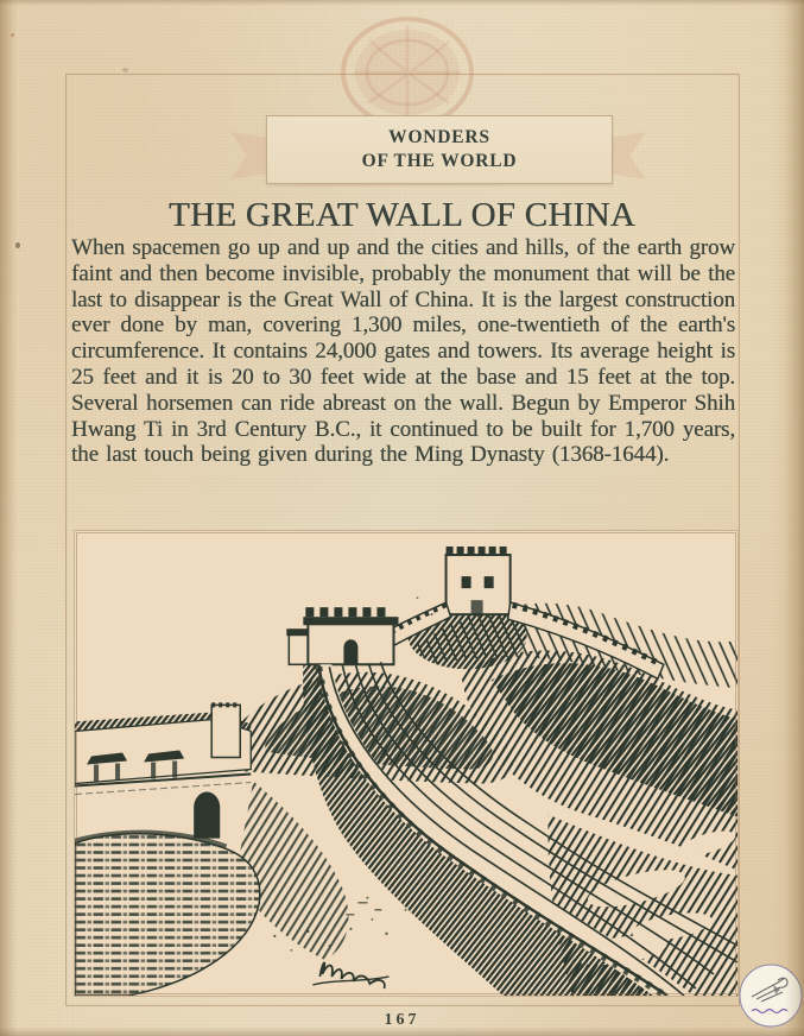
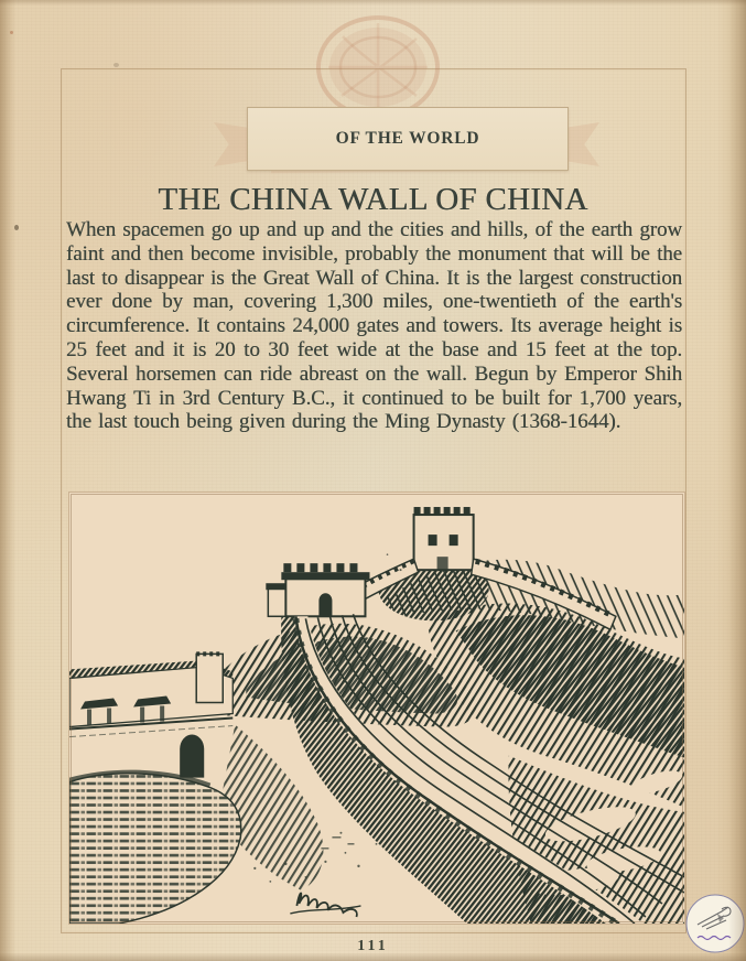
- WONDERS
  OF THE WORLD
- THE GREAT WALL OF CHINA
+ THE CHINA WALL OF CHINA
  When spacemen go up and up and the cities and hills, of the earth grow faint and then become invisible, probably the monument that will be the last to disappear is the Great Wall of China. It is the largest construction ever done by man, covering 1,300 miles, one-twentieth of the earth's circumference. It contains 24,000 gates and towers. Its average height is 25 feet and it is 20 to 30 feet wide at the base and 15 feet at the top. Several horsemen can ride abreast on the wall. Begun by Emperor Shih Hwang Ti in 3rd Century B.C., it continued to be built for 1,700 years, the last touch being given during the Ming Dynasty (1368-1644).
- 167
+ 111
